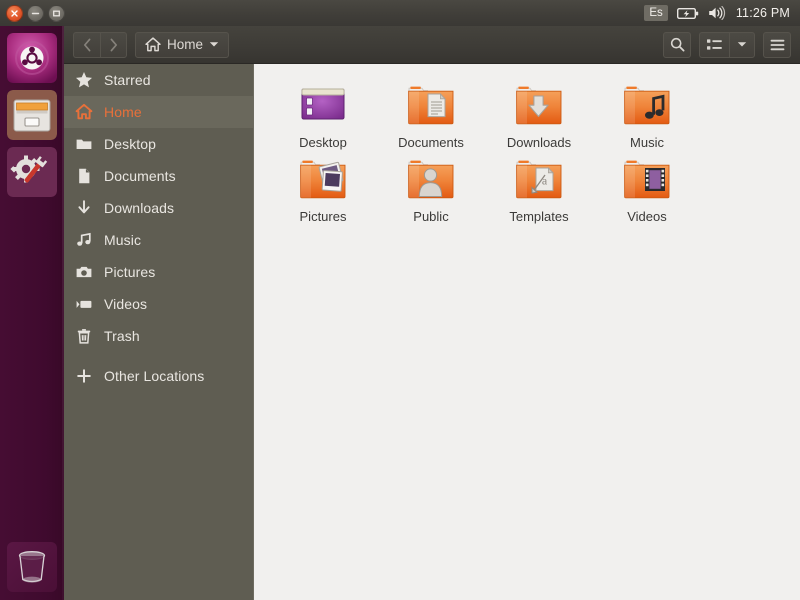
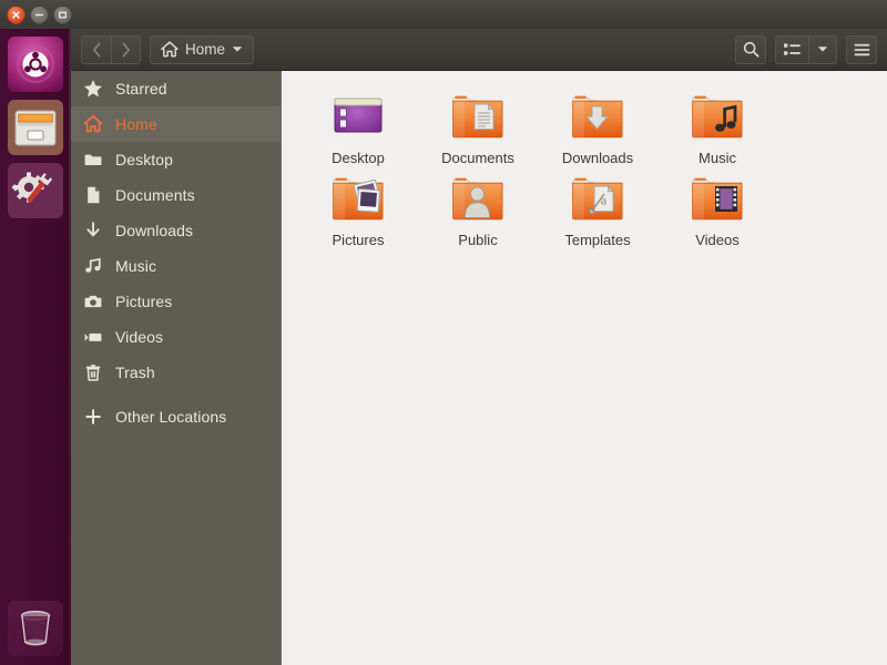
- Es
- 11:26 PM
  Home
  Starred
  Home
  Desktop
  Documents
  Downloads
  Music
  Pictures
  Videos
  Trash
  Other Locations
  Desktop
  Documents
  Downloads
  Music
  Pictures
  Public
  a
  Templates
  Videos
